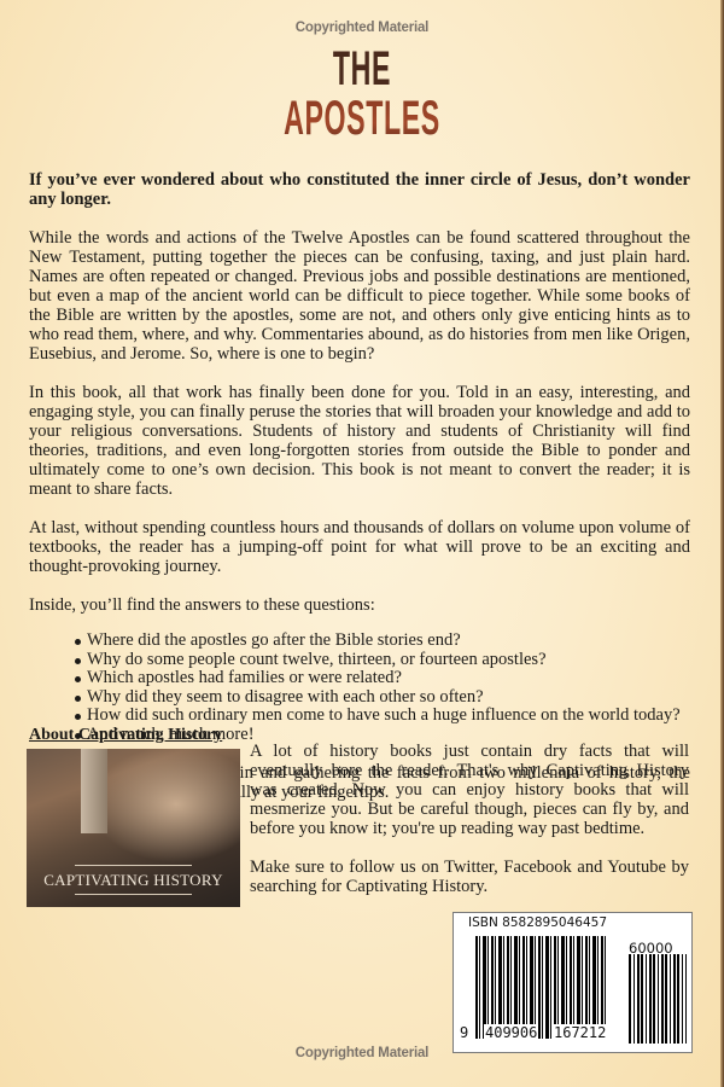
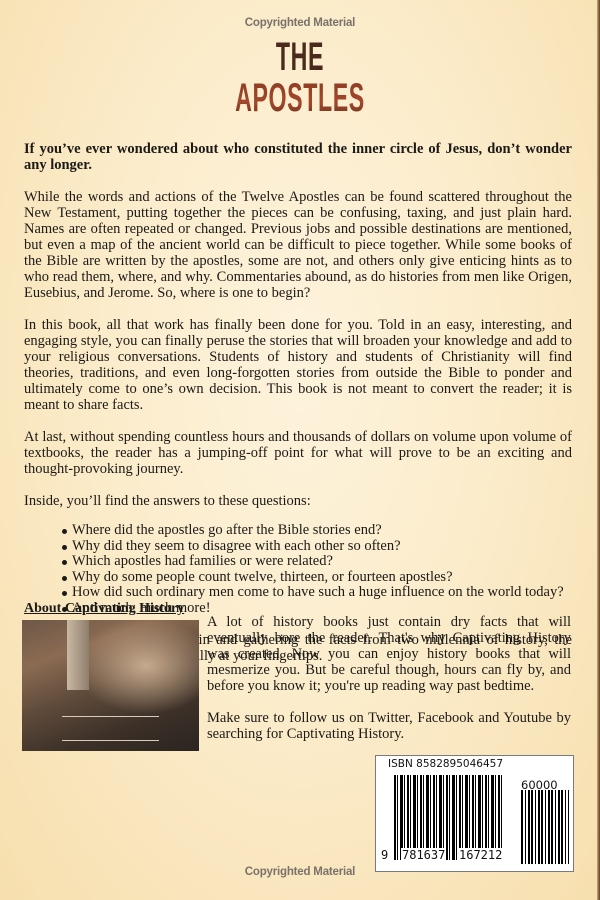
  Copyrighted Material
  THE
  APOSTLES
  If you’ve ever wondered about who constituted the inner circle of Jesus, don’t wonder any longer.
  While the words and actions of the Twelve Apostles can be found scattered throughout the New Testament, putting together the pieces can be confusing, taxing, and just plain hard. Names are often repeated or changed. Previous jobs and possible destinations are mentioned, but even a map of the ancient world can be difficult to piece together. While some books of the Bible are written by the apostles, some are not, and others only give enticing hints as to who read them, where, and why. Commentaries abound, as do histories from men like Origen, Eusebius, and Jerome. So, where is one to begin?
  In this book, all that work has finally been done for you. Told in an easy, interesting, and engaging style, you can finally peruse the stories that will broaden your knowledge and add to your religious conversations. Students of history and students of Christianity will find theories, traditions, and even long-forgotten stories from outside the Bible to ponder and ultimately come to one’s own decision. This book is not meant to convert the reader; it is meant to share facts.
  At last, without spending countless hours and thousands of dollars on volume upon volume of textbooks, the reader has a jumping-off point for what will prove to be an exciting and thought-provoking journey.
  Inside, you’ll find the answers to these questions:
  Where did the apostles go after the Bible stories end?
- Why do some people count twelve, thirteen, or fourteen apostles?
+ Why did they seem to disagree with each other so often?
  Which apostles had families or were related?
- Why did they seem to disagree with each other so often?
+ Why do some people count twelve, thirteen, or fourteen apostles?
  How did such ordinary men come to have such a huge influence on the world today?
  And much, much more!
  About Captivating History
- CAPTIVATING HISTORY
- A lot of history books just contain dry facts that will eventually bore the reader. That's why Captivating History was created. Now you can enjoy history books that will mesmerize you. But be careful though, pieces can fly by, and before you know it; you're up reading way past bedtime.
+ A lot of history books just contain dry facts that will eventually bore the reader. That's why Captivating History was created. Now you can enjoy history books that will mesmerize you. But be careful though, hours can fly by, and before you know it; you're up reading way past bedtime.
  Make sure to follow us on Twitter, Facebook and Youtube by searching for Captivating History.
  ISBN 8582895046457
  60000
  9
- 409906
+ 781637
  167212
  Copyrighted Material
